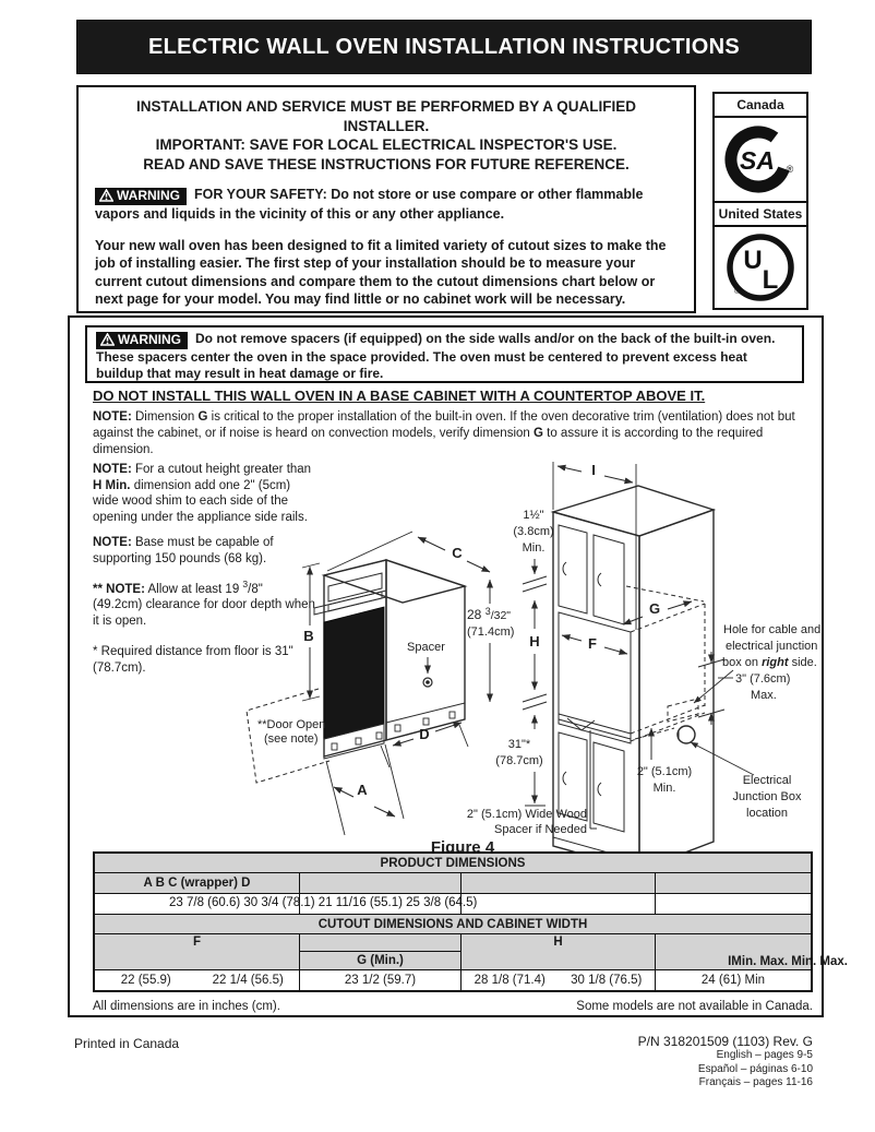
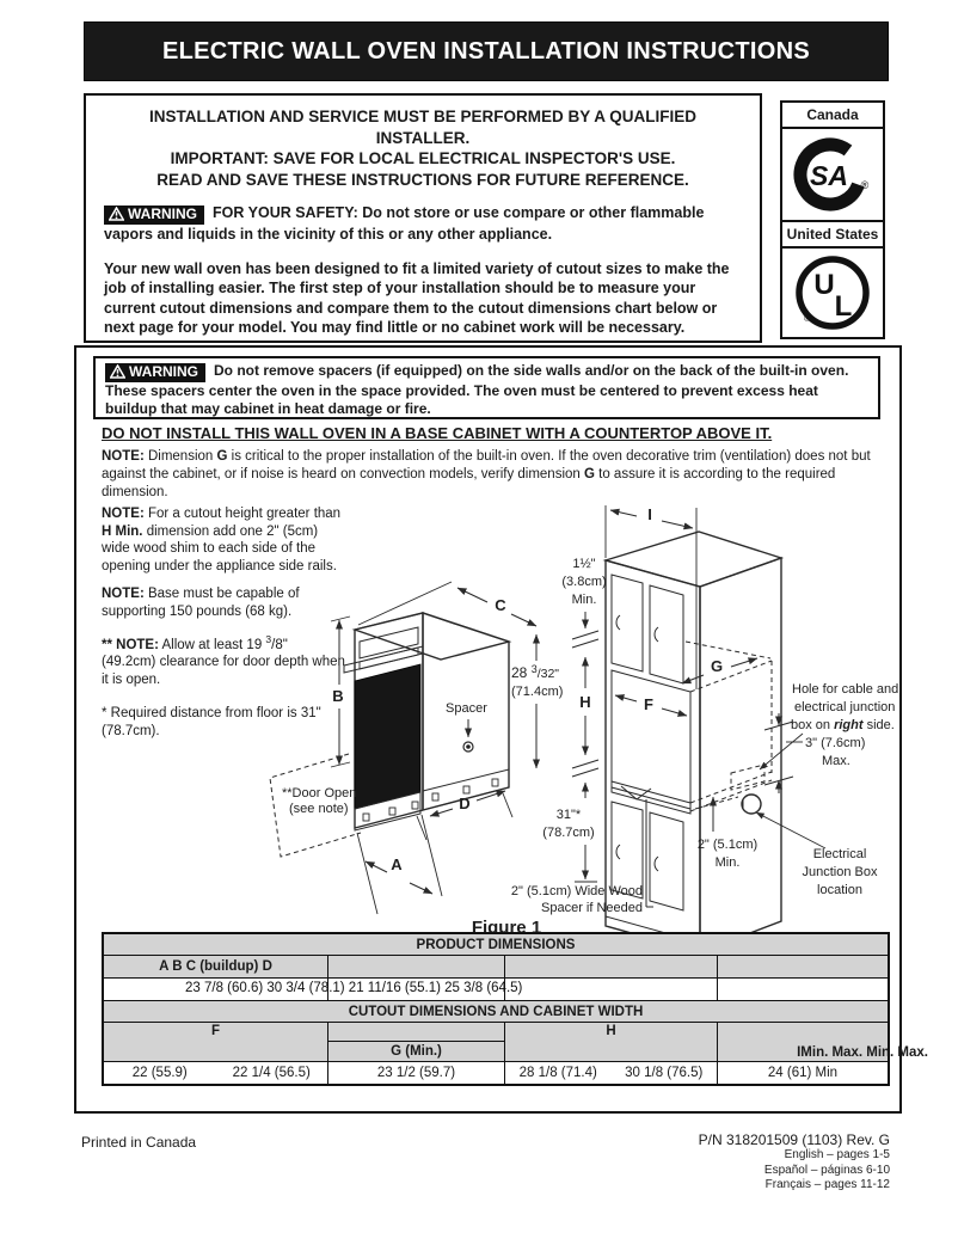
  ELECTRIC WALL OVEN INSTALLATION INSTRUCTIONS
  INSTALLATION AND SERVICE MUST BE PERFORMED BY A QUALIFIED INSTALLER.
  IMPORTANT: SAVE FOR LOCAL ELECTRICAL INSPECTOR'S USE.
  READ AND SAVE THESE INSTRUCTIONS FOR FUTURE REFERENCE.
  WARNING
  FOR YOUR SAFETY: Do not store or use compare or other flammable vapors and liquids in the vicinity of this or any other appliance.
  Your new wall oven has been designed to fit a limited variety of cutout sizes to make the job of installing easier. The first step of your installation should be to measure your current cutout dimensions and compare them to the cutout dimensions chart below or next page for your model. You may find little or no cabinet work will be necessary.
  Canada
  SA
  ®
  United States
  U
  L
  ®
  WARNING
- Do not remove spacers (if equipped) on the side walls and/or on the back of the built-in oven. These spacers center the oven in the space provided. The oven must be centered to prevent excess heat buildup that may result in heat damage or fire.
+ Do not remove spacers (if equipped) on the side walls and/or on the back of the built-in oven. These spacers center the oven in the space provided. The oven must be centered to prevent excess heat buildup that may cabinet in heat damage or fire.
  DO NOT INSTALL THIS WALL OVEN IN A BASE CABINET WITH A COUNTERTOP ABOVE IT.
  NOTE: Dimension G is critical to the proper installation of the built-in oven. If the oven decorative trim (ventilation) does not but against the cabinet, or if noise is heard on convection models, verify dimension G to assure it is according to the required dimension.
  NOTE: For a cutout height greater than H Min. dimension add one 2" (5cm) wide wood shim to each side of the opening under the appliance side rails.
  NOTE: Base must be capable of supporting 150 pounds (68 kg).
  ** NOTE: Allow at least 19 3/8" (49.2cm) clearance for door depth when it is open.
  * Required distance from floor is 31" (78.7cm).
  B
  C
  28 3/32"
  (71.4cm)
  Spacer
  D
  **Door Open
  (see note)
  A
  I
  1½"
  (3.8cm)
  Min.
  H
  31"*
  (78.7cm)
  G
  F
  3" (7.6cm)
  Max.
  2" (5.1cm)
  Min.
  Hole for cable and
  electrical junction
  box on right side.
  Electrical
  Junction Box
  location
  2" (5.1cm) Wide Wood
  Spacer if Needed
- Figure 4
+ Figure 1
  PRODUCT DIMENSIONS
- A B C (wrapper) D
+ A B C (buildup) D
  23 7/8 (60.6) 30 3/4 (78.1) 21 11/16 (55.1) 25 3/8 (64.5)
  CUTOUT DIMENSIONS AND CABINET WIDTH
  F
  G (Min.)
  H
  IMin. Max. Min. Max.
  22 (55.9)
  22 1/4 (56.5)
  23 1/2 (59.7)
  28 1/8 (71.4)
  30 1/8 (76.5)
  24 (61) Min
- All dimensions are in inches (cm).
- Some models are not available in Canada.
  Printed in Canada
  P/N 318201509 (1103) Rev. G
- English – pages 9-5
+ English – pages 1-5
  Español – páginas 6-10
- Français – pages 11-16
+ Français – pages 11-12
